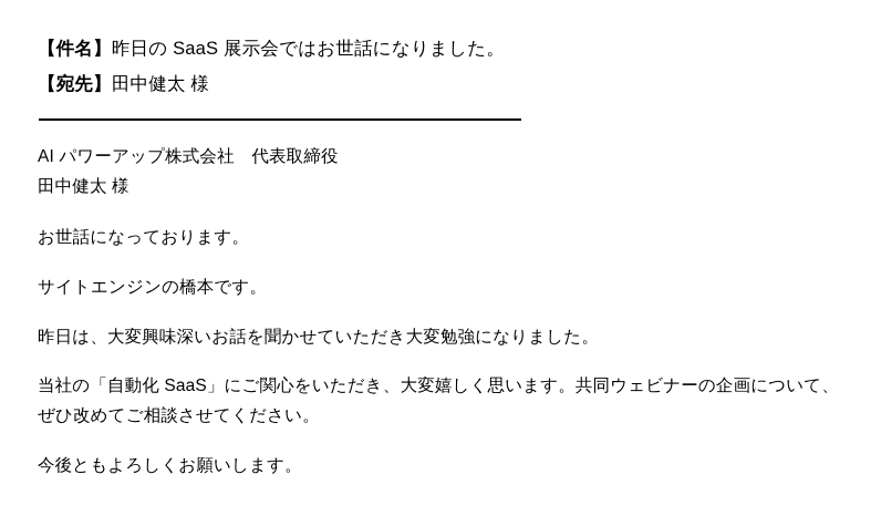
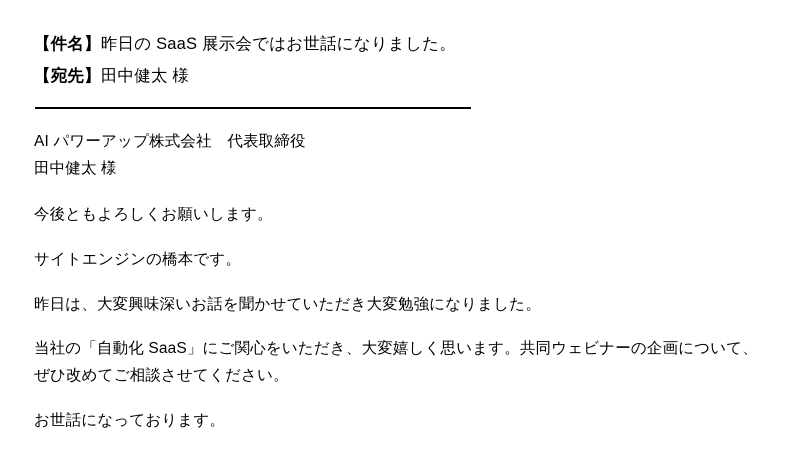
  【件名】昨日の SaaS 展示会ではお世話になりました。
  【宛先】田中健太 様
  AI パワーアップ株式会社 代表取締役
  田中健太 様
- お世話になっております。
+ 今後ともよろしくお願いします。
  サイトエンジンの橋本です。
  昨日は、大変興味深いお話を聞かせていただき大変勉強になりました。
  当社の「自動化 SaaS」にご関心をいただき、大変嬉しく思います。共同ウェビナーの企画について、ぜひ改めてご相談させてください。
- 今後ともよろしくお願いします。
+ お世話になっております。
